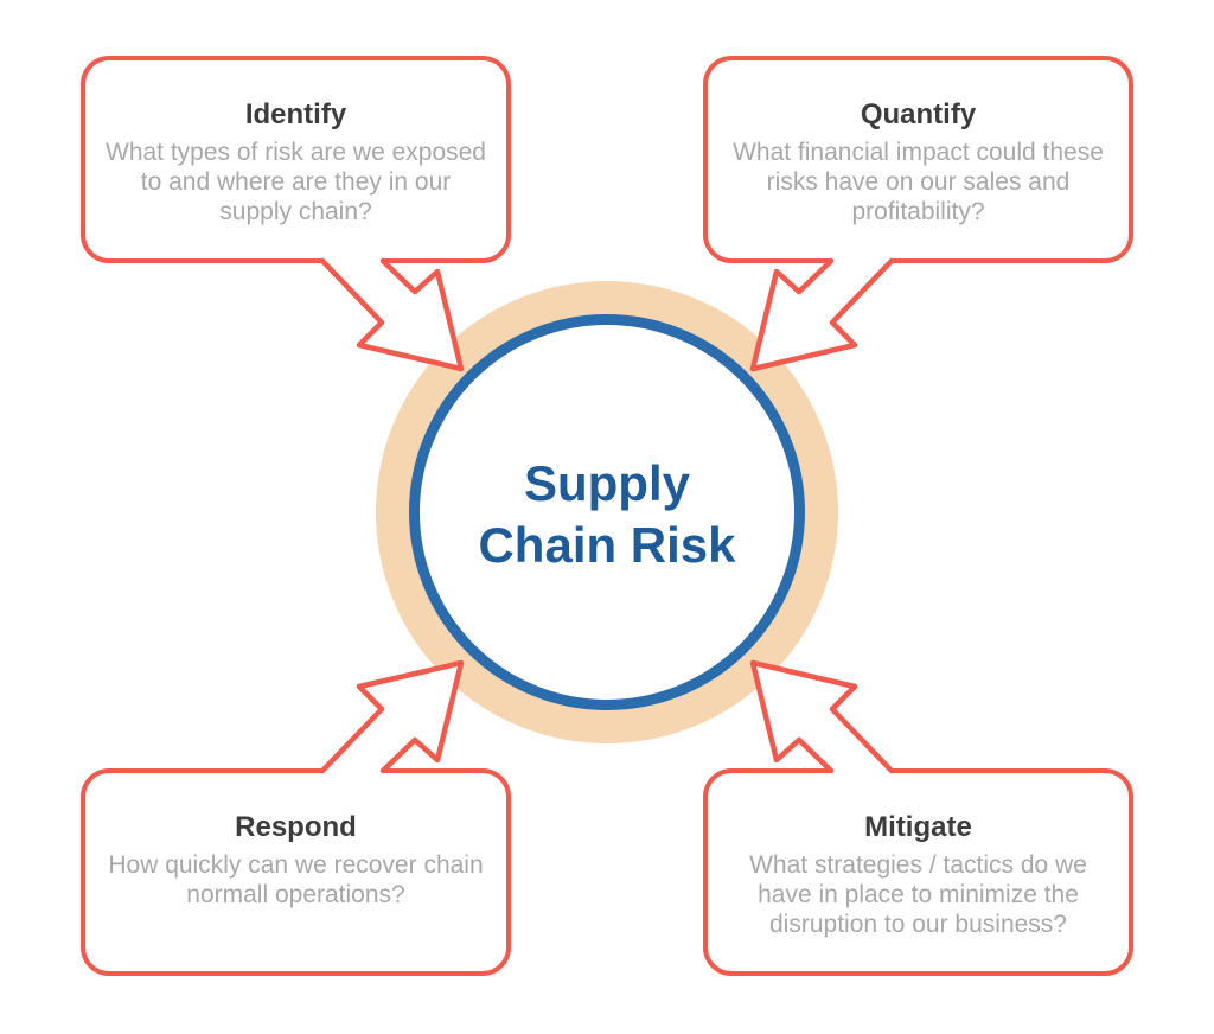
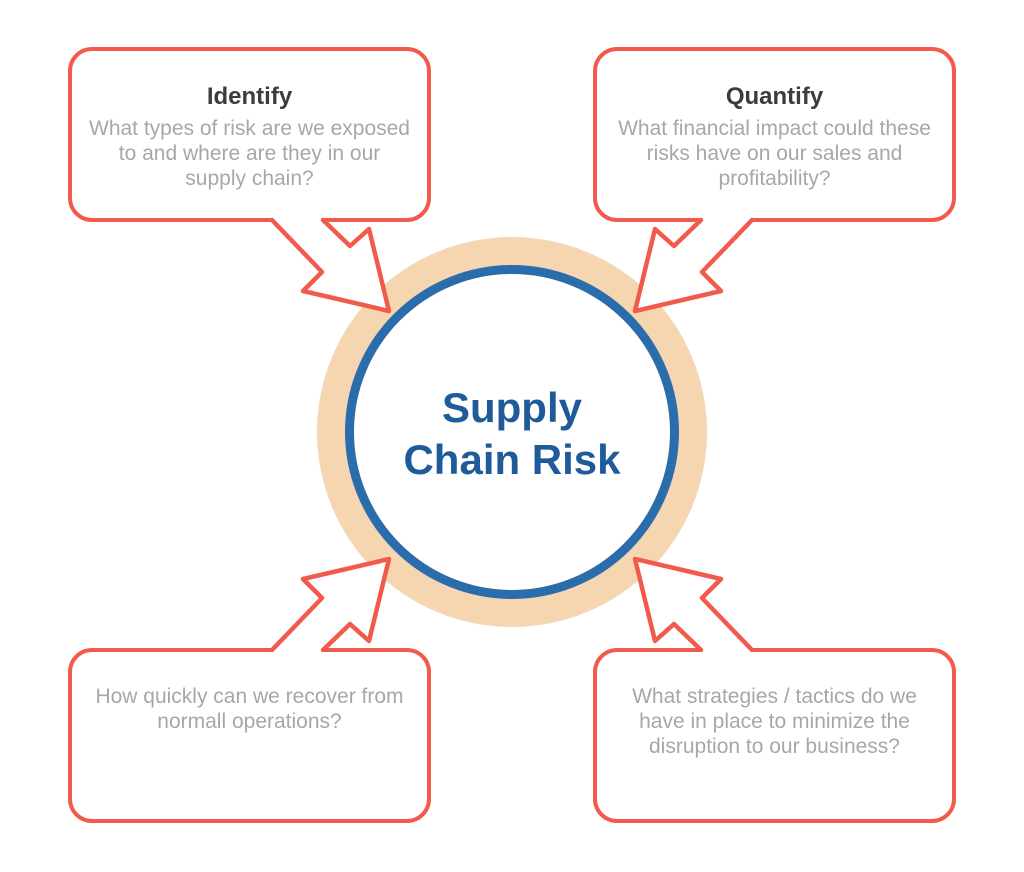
  Identify
  What types of risk are we exposed
  to and where are they in our
  supply chain?
  Quantify
  What financial impact could these
  risks have on our sales and
  profitability?
- Respond
- How quickly can we recover chain
+ How quickly can we recover from
  normall operations?
- Mitigate
  What strategies / tactics do we
  have in place to minimize the
  disruption to our business?
  Supply
  Chain Risk
